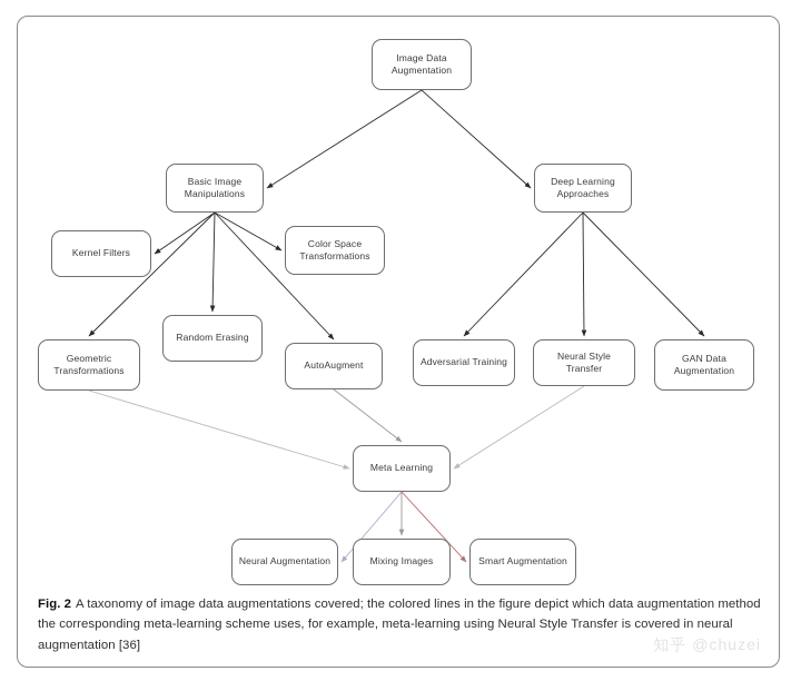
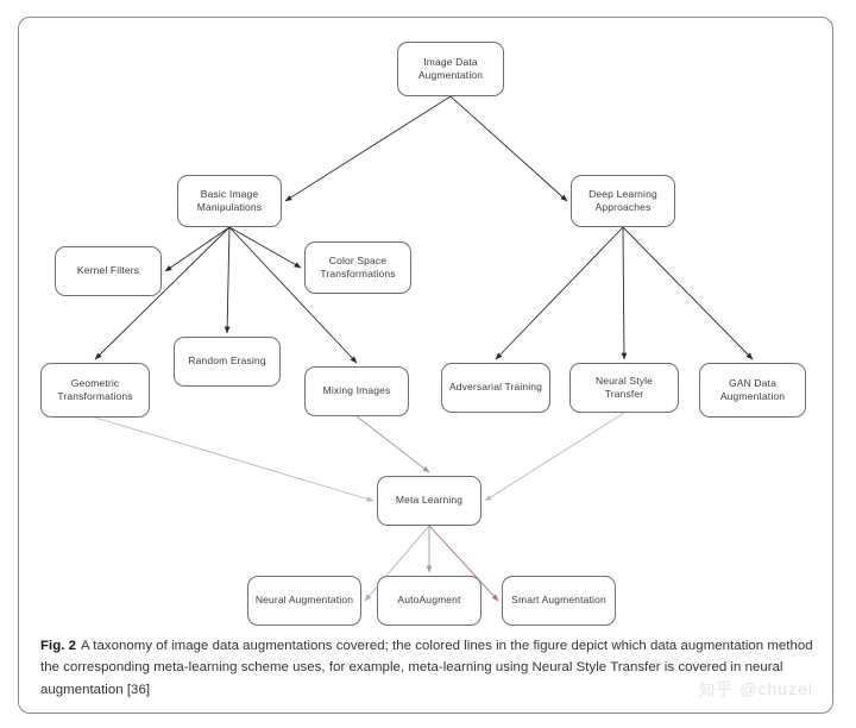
  Image Data
  Augmentation
  Basic Image
  Manipulations
  Deep Learning
  Approaches
  Kernel Filters
  Color Space
  Transformations
  Geometric
  Transformations
  Random Erasing
- AutoAugment
+ Mixing Images
  Adversarial Training
  Neural Style Transfer
  GAN Data
  Augmentation
  Meta Learning
  Neural Augmentation
- Mixing Images
+ AutoAugment
  Smart Augmentation
  Fig. 2 A taxonomy of image data augmentations covered; the colored lines in the figure depict which data augmentation method the corresponding meta-learning scheme uses, for example, meta-learning using Neural Style Transfer is covered in neural augmentation [36]
  知乎 @chuzei
